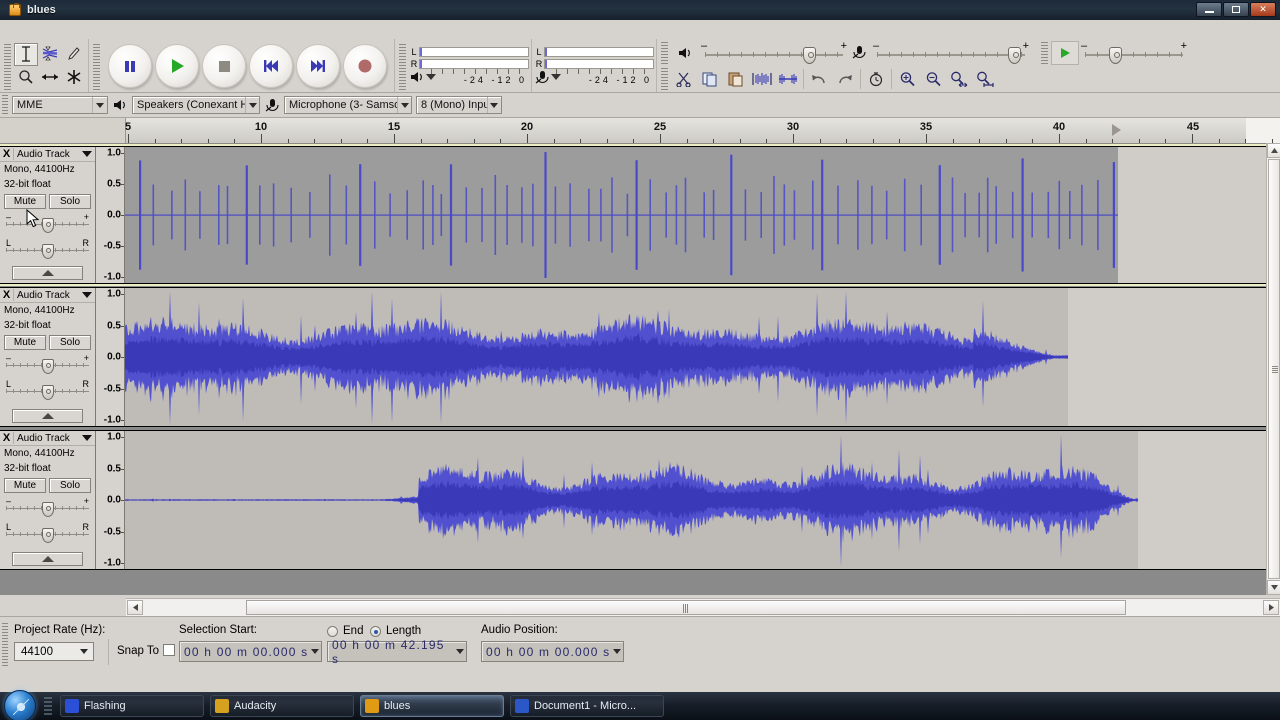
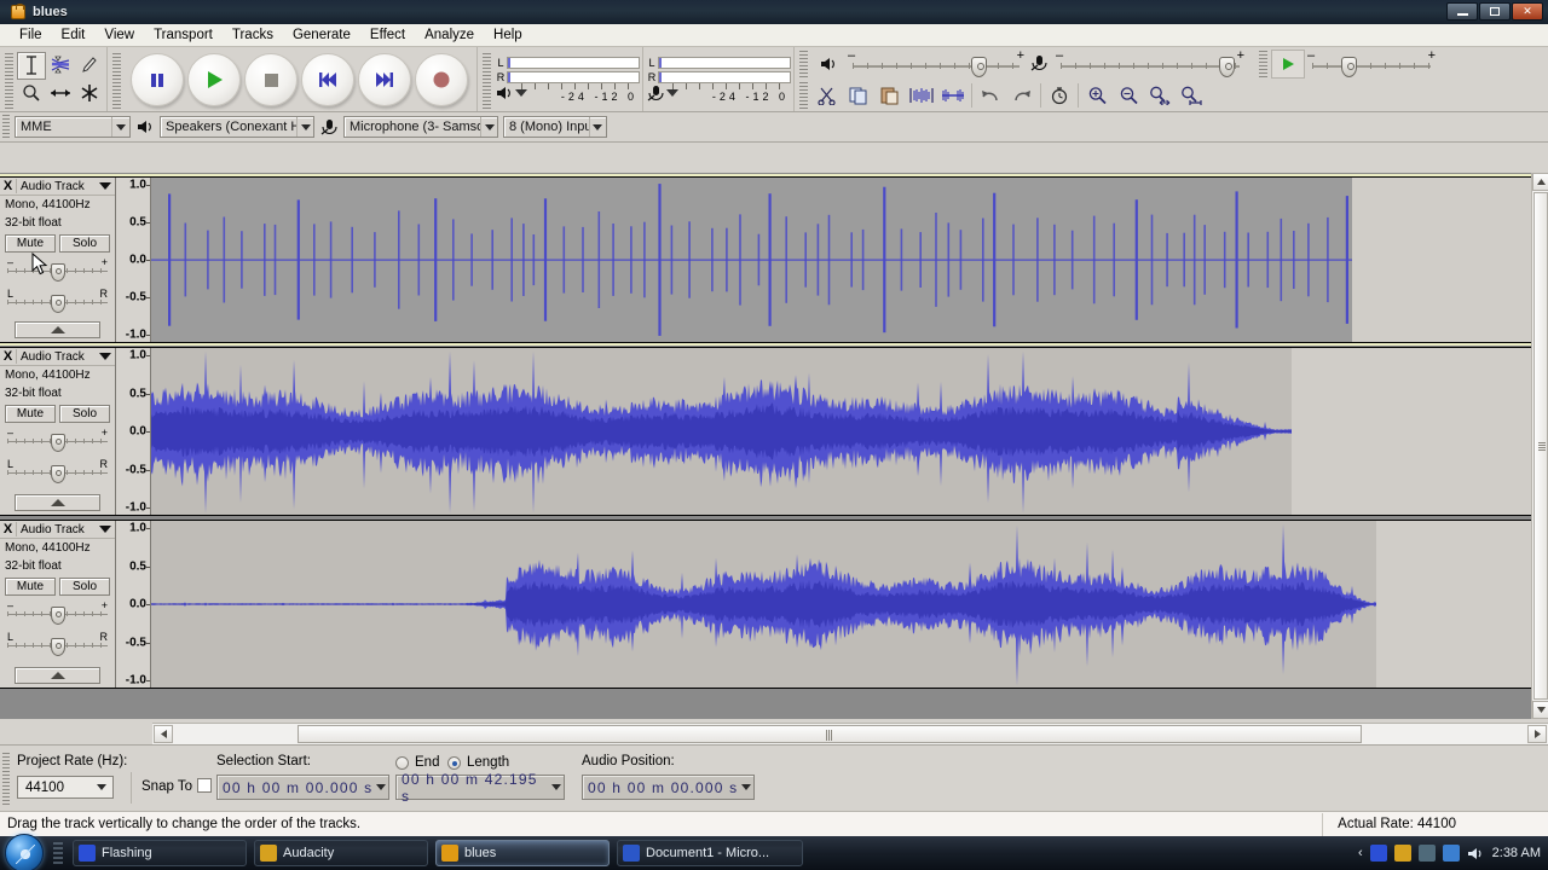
  blues
  ✕
+ File
+ Edit
+ View
+ Transport
+ Tracks
+ Generate
+ Effect
+ Analyze
+ Help
  L
  R
  -24 -12 0
  L
  R
  -24 -12 0
  –
  +
  –
  +
  –
  +
  MME
  Speakers (Conexant H
  Microphone (3- Sams
  8 (Mono) Inpu
- 5
- 10
- 15
- 20
- 25
- 30
- 35
- 40
- 45
  X
  Audio Track
  Mono, 44100Hz
  32-bit float
  Mute
  Solo
  –
  +
  L
  R
  1.0
  0.5
  0.0
  -0.5
  -1.0
  X
  Audio Track
  Mono, 44100Hz
  32-bit float
  Mute
  Solo
  –
  +
  L
  R
  1.0
  0.5
  0.0
  -0.5
  -1.0
  X
  Audio Track
  Mono, 44100Hz
  32-bit float
  Mute
  Solo
  –
  +
  L
  R
  1.0
  0.5
  0.0
  -0.5
  -1.0
  Project Rate (Hz):
  44100
  Snap To
  Selection Start:
  00 h 00 m 00.000 s
  End
  Length
  00 h 00 m 42.195 s
  Audio Position:
  00 h 00 m 00.000 s
+ Drag the track vertically to change the order of the tracks.
+ Actual Rate: 44100
  Flashing
  Audacity
  blues
  Document1 - Micro...
+ ‹
+ 2:38 AM
